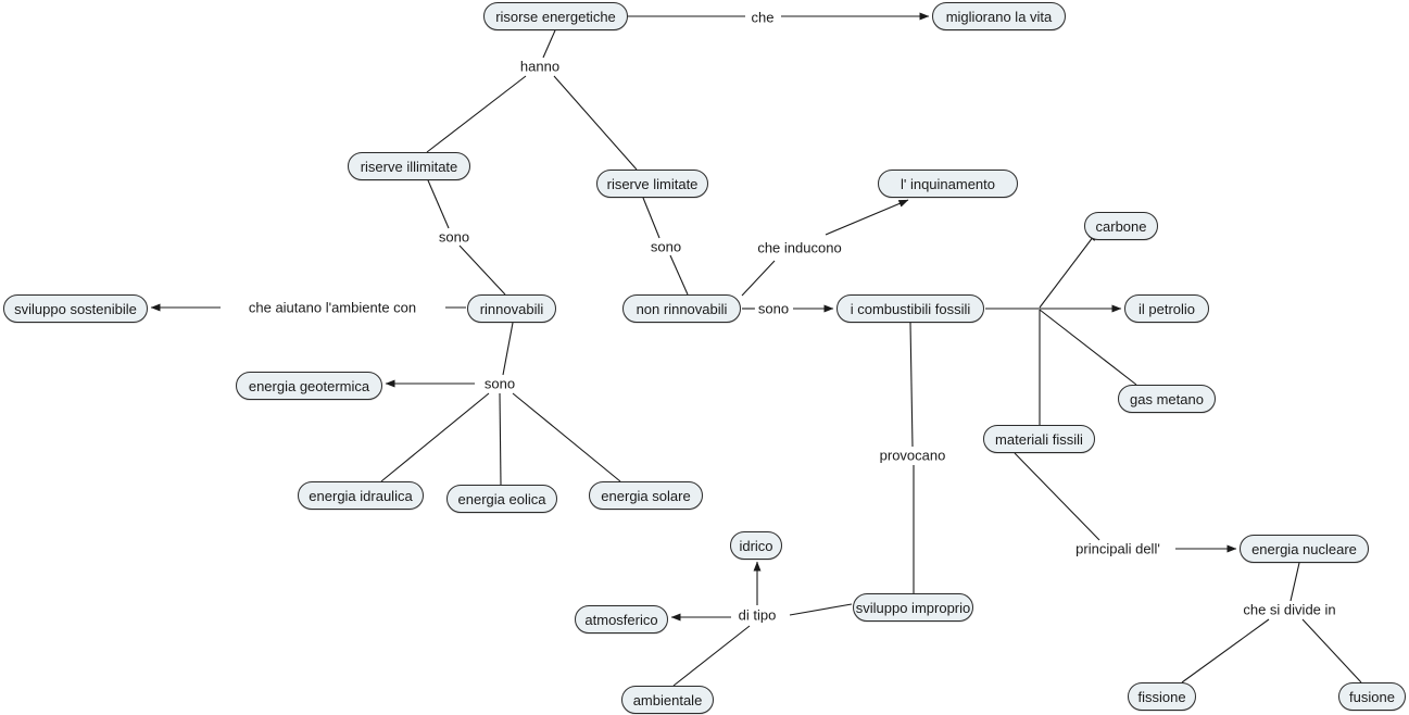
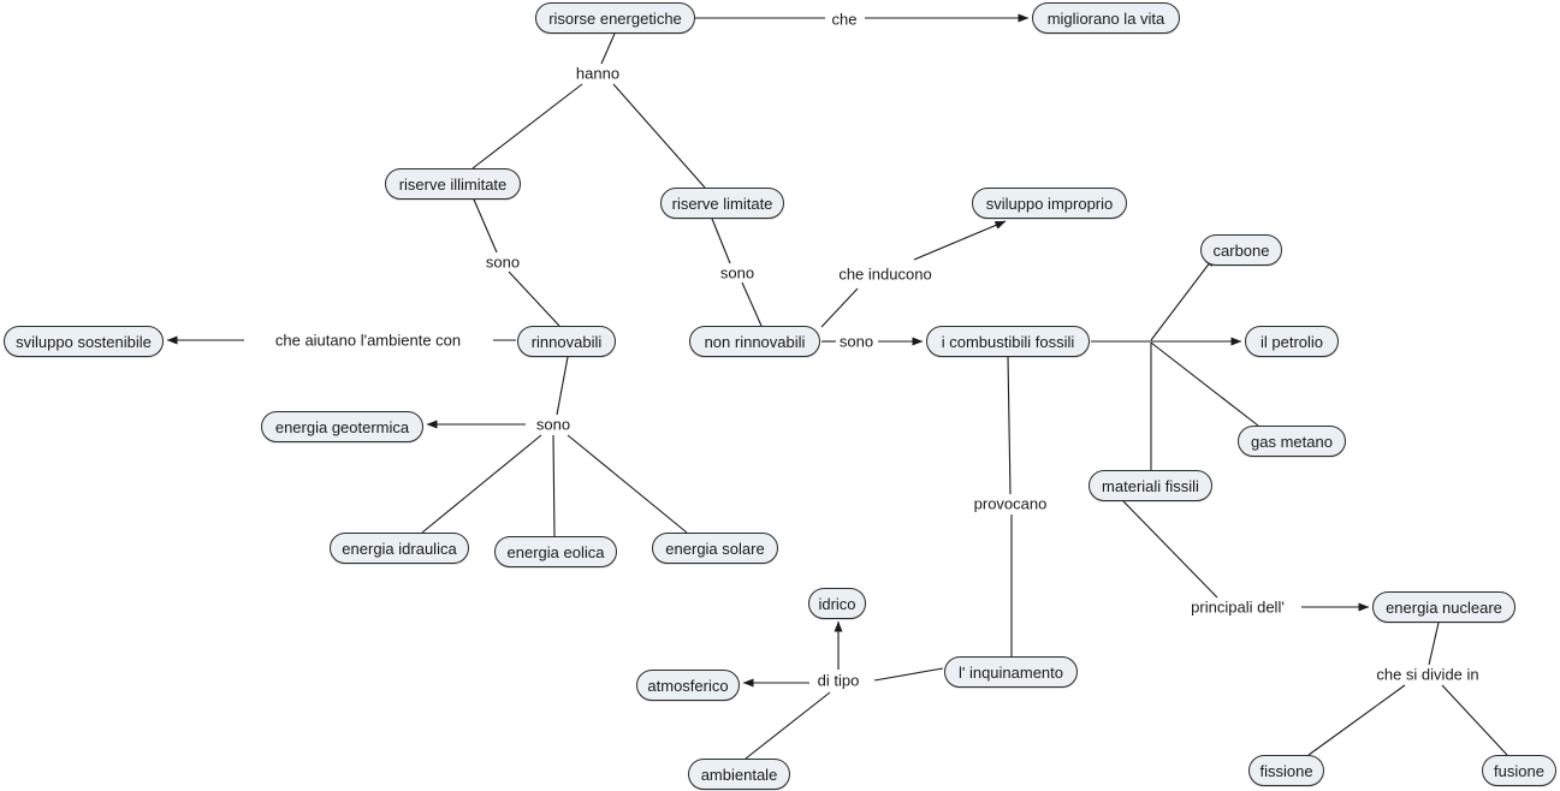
  risorse energetiche
  migliorano la vita
  riserve illimitate
  riserve limitate
- l' inquinamento
+ sviluppo improprio
  carbone
  sviluppo sostenibile
  rinnovabili
  non rinnovabili
  i combustibili fossili
  il petrolio
  energia geotermica
  gas metano
  materiali fissili
  energia idraulica
  energia eolica
  energia solare
  idrico
  energia nucleare
- sviluppo improprio
+ l' inquinamento
  atmosferico
  ambientale
  fissione
  fusione
  che
  hanno
  sono
  sono
  che inducono
  che aiutano l'ambiente con
  sono
  sono
  provocano
  principali dell'
  che si divide in
  di tipo
